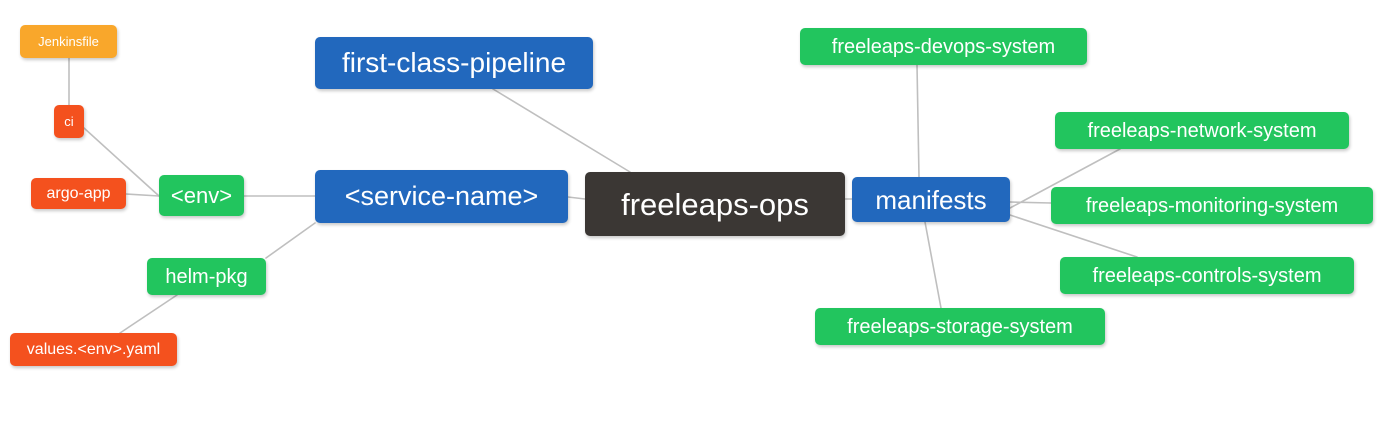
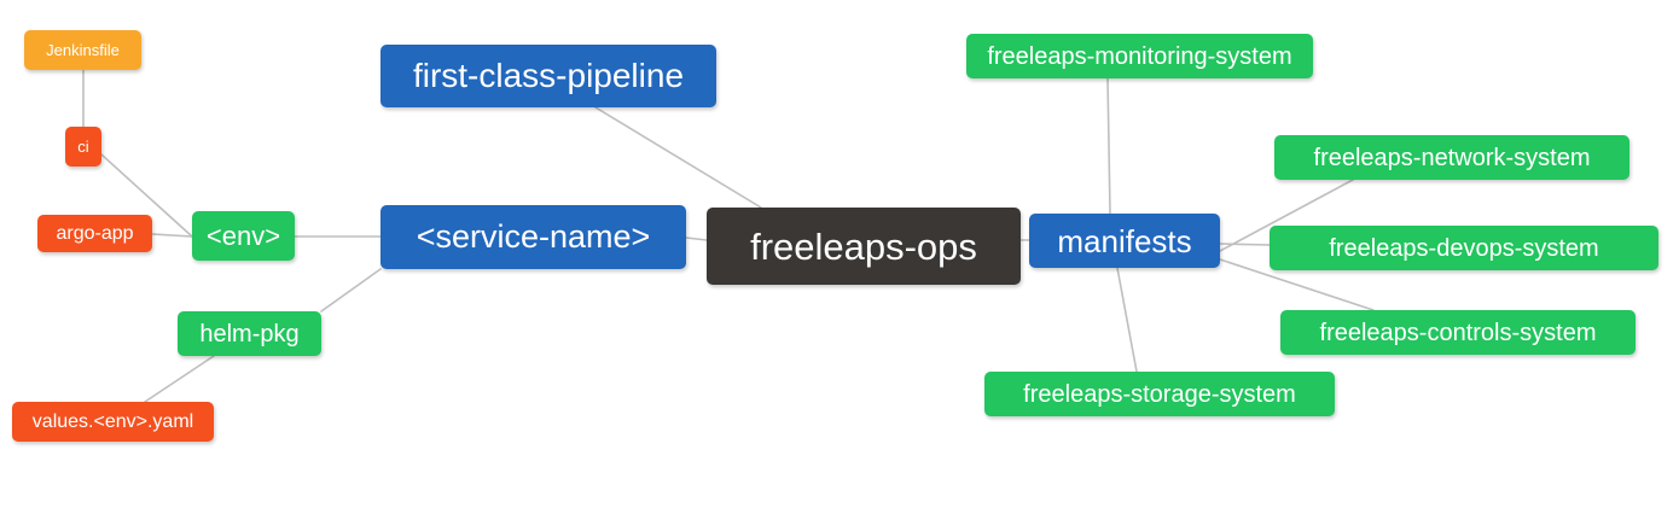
  Jenkinsfile
  ci
  argo-app
  <env>
  helm-pkg
  values.<env>.yaml
  first-class-pipeline
  <service-name>
  freeleaps-ops
  manifests
- freeleaps-devops-system
+ freeleaps-monitoring-system
  freeleaps-network-system
- freeleaps-monitoring-system
+ freeleaps-devops-system
  freeleaps-controls-system
  freeleaps-storage-system
